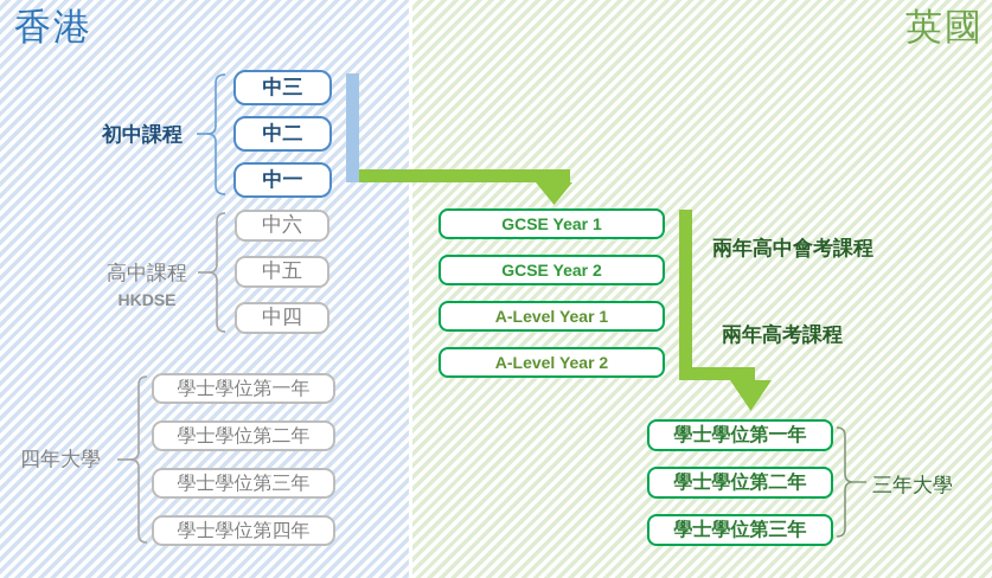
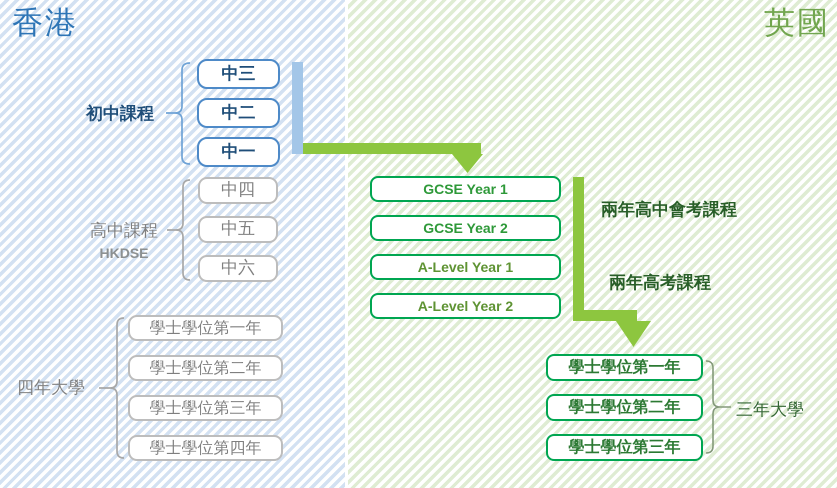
  香港
  英國
  初中課程
  中三
  中二
  中一
  高中課程
  HKDSE
- 中六
+ 中四
  中五
- 中四
+ 中六
  四年大學
  學士學位第一年
  學士學位第二年
  學士學位第三年
  學士學位第四年
  GCSE Year 1
  GCSE Year 2
  A-Level Year 1
  A-Level Year 2
  兩年高中會考課程
  兩年高考課程
  學士學位第一年
  學士學位第二年
  學士學位第三年
  三年大學
